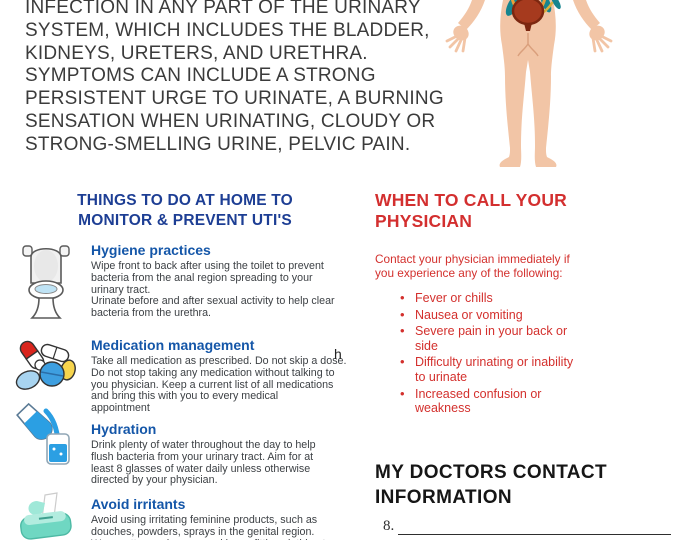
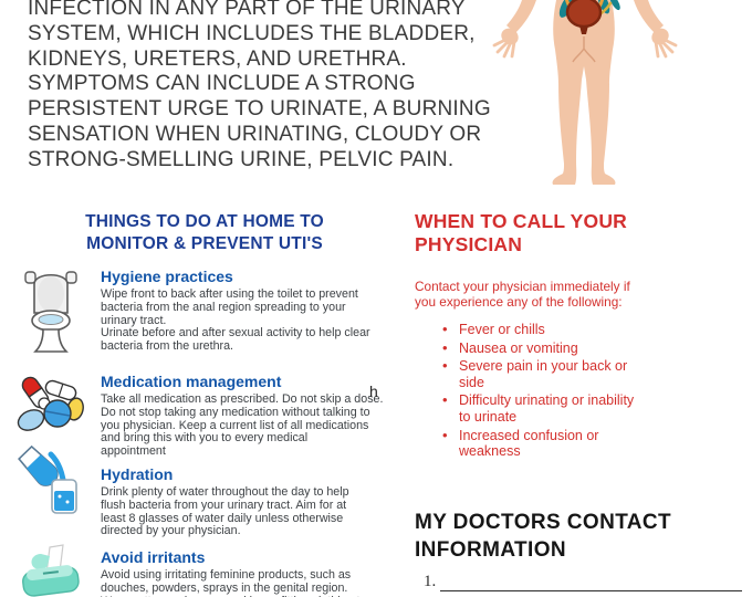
  INFECTION IN ANY PART OF THE URINARY
  SYSTEM, WHICH INCLUDES THE BLADDER,
  KIDNEYS, URETERS, AND URETHRA.
  SYMPTOMS CAN INCLUDE A STRONG
  PERSISTENT URGE TO URINATE, A BURNING
  SENSATION WHEN URINATING, CLOUDY OR
  STRONG-SMELLING URINE, PELVIC PAIN.
  THINGS TO DO AT HOME TO
  MONITOR & PREVENT UTI'S
  Hygiene practices
  Wipe front to back after using the toilet to prevent
  bacteria from the anal region spreading to your
  urinary tract.
  Urinate before and after sexual activity to help clear
  bacteria from the urethra.
  Medication management
  Take all medication as prescribed. Do not skip a dose.
  Do not stop taking any medication without talking to
  you physician. Keep a current list of all medications
  and bring this with you to every medical
  appointment
  Hydration
  Drink plenty of water throughout the day to help
  flush bacteria from your urinary tract. Aim for at
  least 8 glasses of water daily unless otherwise
  directed by your physician.
  Avoid irritants
  Avoid using irritating feminine products, such as
  douches, powders, sprays in the genital region.
  h
  WHEN TO CALL YOUR
  PHYSICIAN
  Contact your physician immediately if
  you experience any of the following:
  Fever or chills
  Nausea or vomiting
  Severe pain in your back or
  side
  Difficulty urinating or inability
  to urinate
  Increased confusion or
  weakness
  MY DOCTORS CONTACT
  INFORMATION
- 8.
+ 1.
